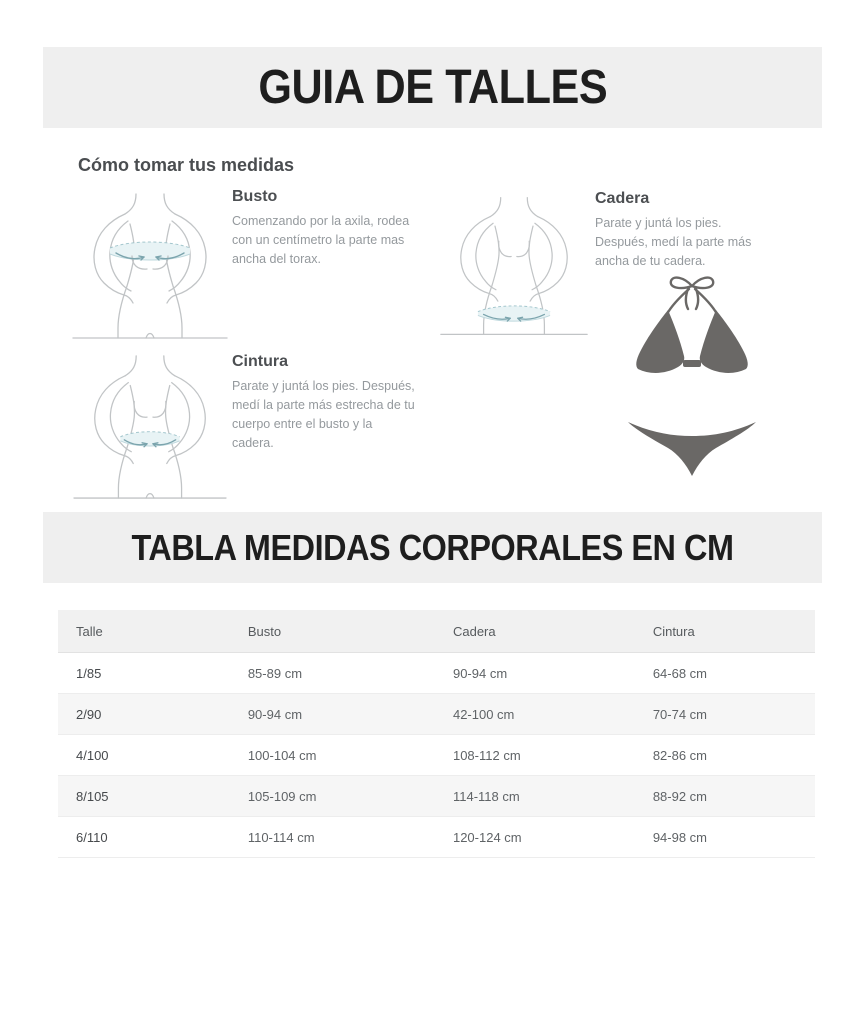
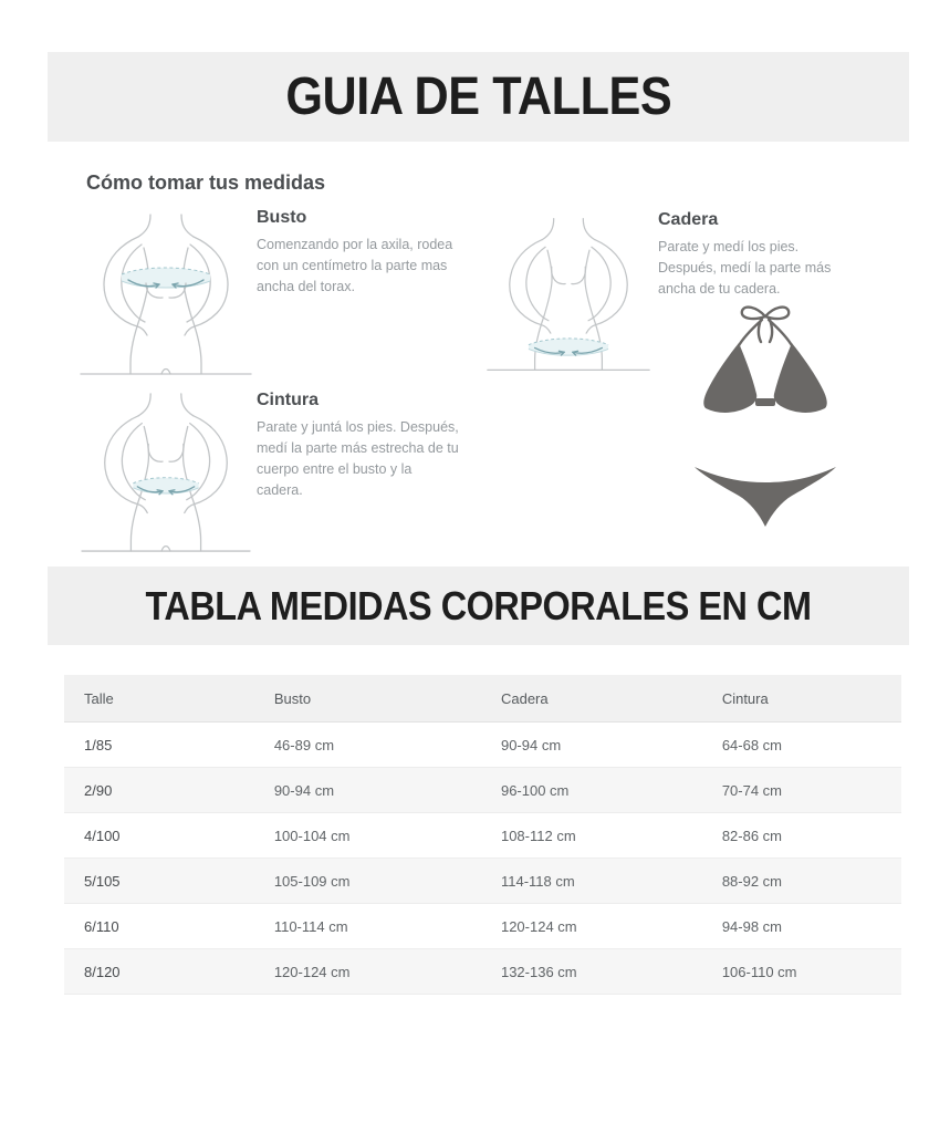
  GUIA DE TALLES
  Cómo tomar tus medidas
  Busto
  Comenzando por la axila, rodea con un centímetro la parte mas ancha del torax.
  Cadera
- Parate y juntá los pies. Después, medí la parte más ancha de tu cadera.
+ Parate y medí los pies. Después, medí la parte más ancha de tu cadera.
  Cintura
  Parate y juntá los pies. Después, medí la parte más estrecha de tu cuerpo entre el busto y la cadera.
  TABLA MEDIDAS CORPORALES EN CM
  Talle	Busto	Cadera	Cintura
- 1/85	85-89 cm	90-94 cm	64-68 cm
+ 1/85	46-89 cm	90-94 cm	64-68 cm
- 2/90	90-94 cm	42-100 cm	70-74 cm
+ 2/90	90-94 cm	96-100 cm	70-74 cm
  4/100	100-104 cm	108-112 cm	82-86 cm
- 8/105	105-109 cm	114-118 cm	88-92 cm
+ 5/105	105-109 cm	114-118 cm	88-92 cm
  6/110	110-114 cm	120-124 cm	94-98 cm
+ 8/120	120-124 cm	132-136 cm	106-110 cm
